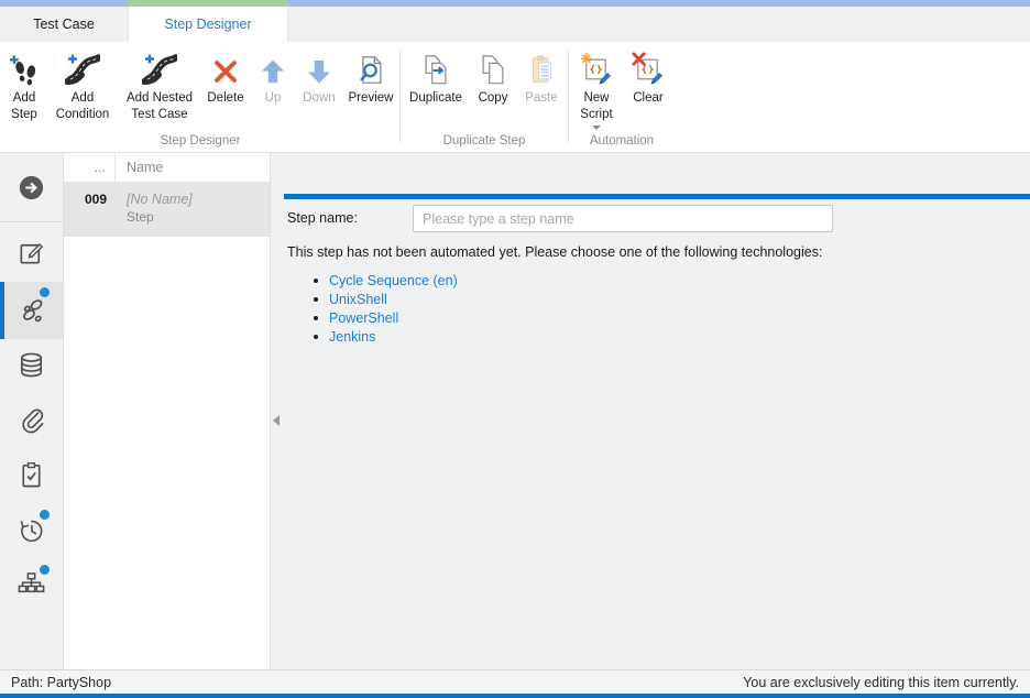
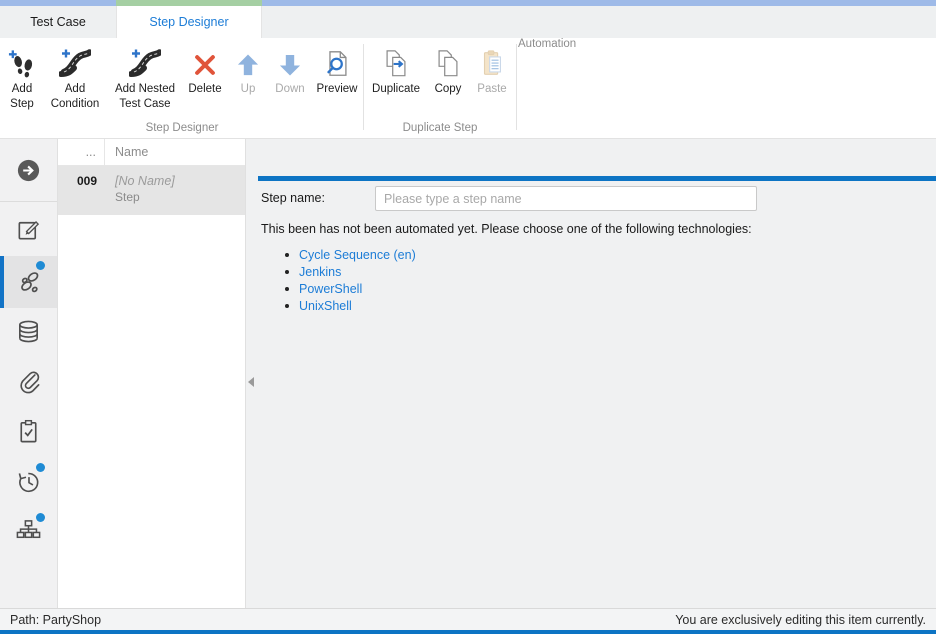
  Test Case
  Step Designer
  Add
  Step
  Add
  Condition
  Add Nested
  Test Case
  Delete
  Up
  Down
  Preview
  Step Designer
  Duplicate
  Copy
  Paste
  Duplicate Step
- New
- Script
- Clear
  Automation
  ...
  Name
  009
  [No Name]
  Step
  Step name:
  Please type a step name
- This step has not been automated yet. Please choose one of the following technologies:
+ This been has not been automated yet. Please choose one of the following technologies:
  Cycle Sequence (en)
- UnixShell
+ Jenkins
  PowerShell
- Jenkins
+ UnixShell
  Path: PartyShop
  You are exclusively editing this item currently.
